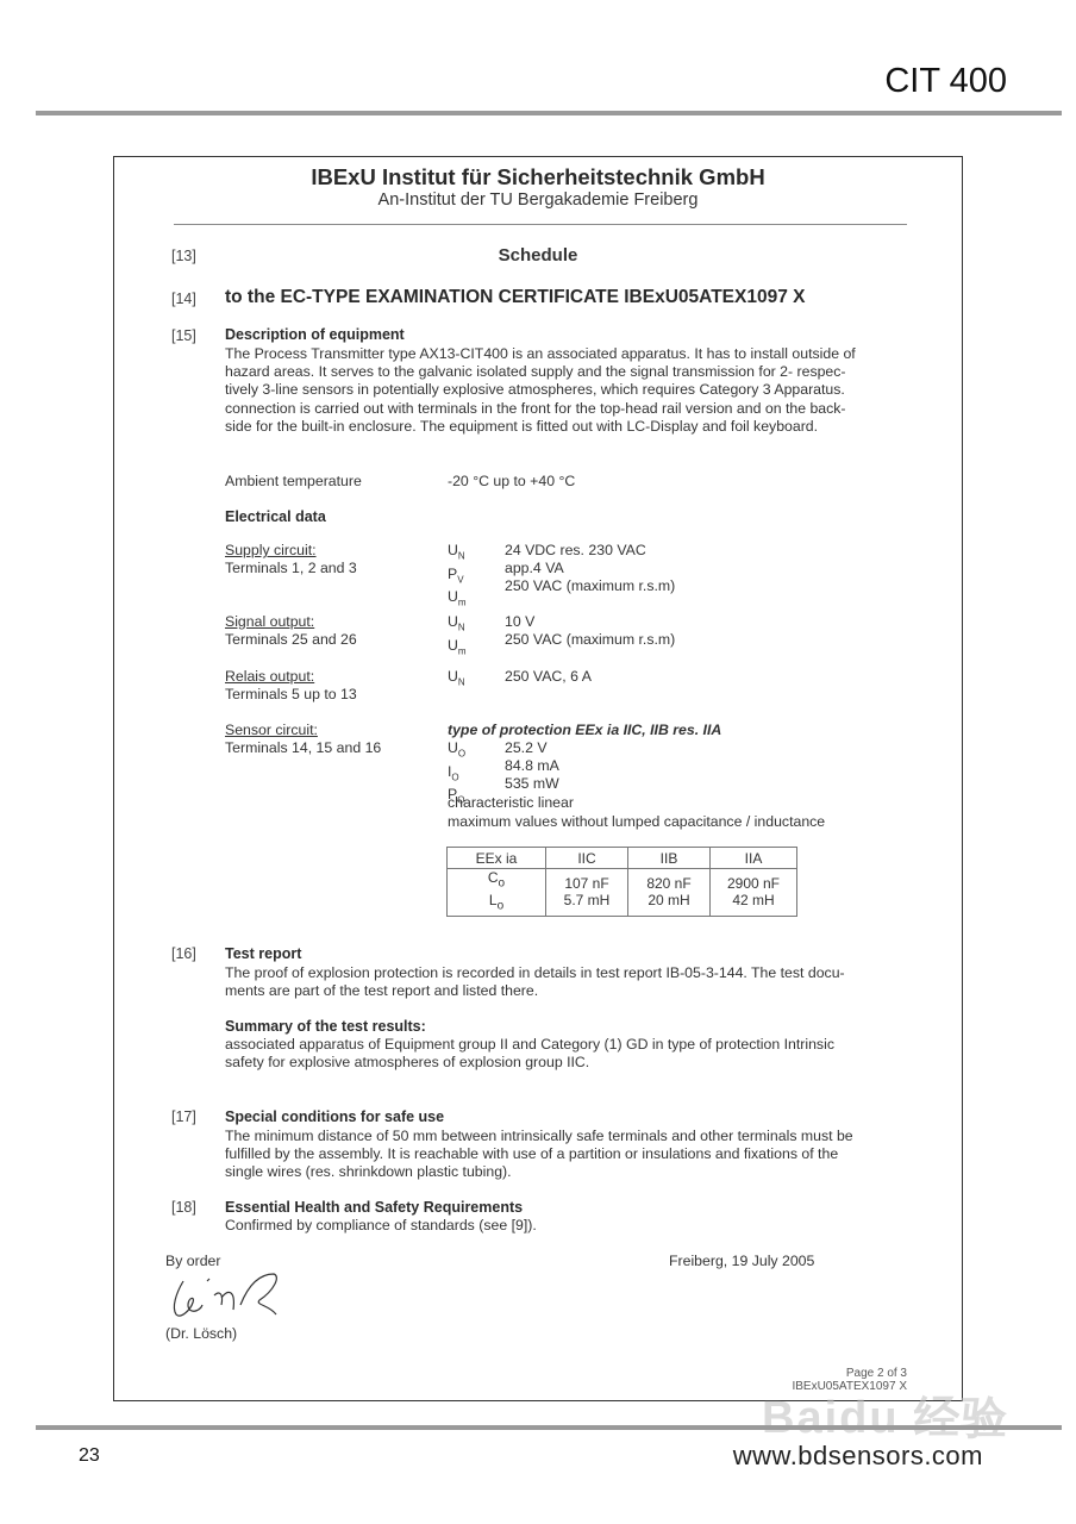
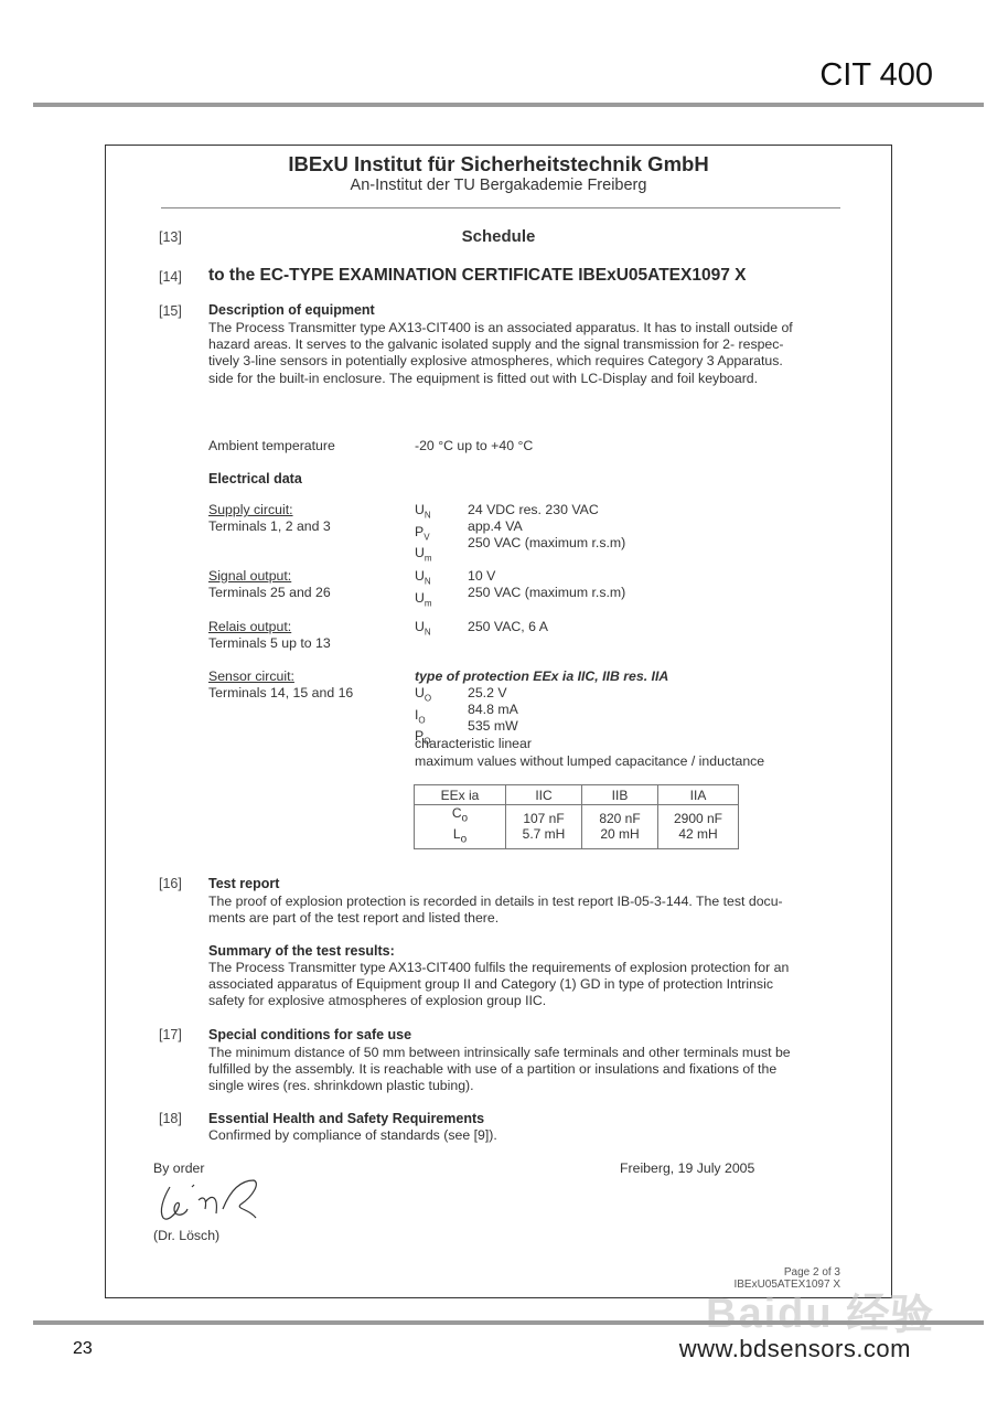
  CIT 400
  IBExU Institut für Sicherheitstechnik GmbH
  An-Institut der TU Bergakademie Freiberg
  [13]
  Schedule
  [14]
  to the EC-TYPE EXAMINATION CERTIFICATE IBExU05ATEX1097 X
  [15]
  Description of equipment
  The Process Transmitter type AX13-CIT400 is an associated apparatus. It has to install outside of
  hazard areas. It serves to the galvanic isolated supply and the signal transmission for 2- respec-
  tively 3-line sensors in potentially explosive atmospheres, which requires Category 3 Apparatus.
- connection is carried out with terminals in the front for the top-head rail version and on the back-
  side for the built-in enclosure. The equipment is fitted out with LC-Display and foil keyboard.
  Ambient temperature
  -20 °C up to +40 °C
  Electrical data
  Supply circuit:
  Terminals 1, 2 and 3
  UN
  PV
  Um
  24 VDC res. 230 VAC
  app.4 VA
  250 VAC (maximum r.s.m)
  Signal output:
  Terminals 25 and 26
  UN
  Um
  10 V
  250 VAC (maximum r.s.m)
  Relais output:
  Terminals 5 up to 13
  UN
  250 VAC, 6 A
  Sensor circuit:
  Terminals 14, 15 and 16
  type of protection EEx ia IIC, IIB res. IIA
  UO
  IO
  PO
  25.2 V
  84.8 mA
  535 mW
  characteristic linear
  maximum values without lumped capacitance / inductance
  EEx ia	IIC	IIB	IIA
  Co Lo	107 nF5.7 mH	820 nF20 mH	2900 nF42 mH
  [16]
  Test report
  The proof of explosion protection is recorded in details in test report IB-05-3-144. The test docu-
  ments are part of the test report and listed there.
  Summary of the test results:
+ The Process Transmitter type AX13-CIT400 fulfils the requirements of explosion protection for an
  associated apparatus of Equipment group II and Category (1) GD in type of protection Intrinsic
  safety for explosive atmospheres of explosion group IIC.
  [17]
  Special conditions for safe use
  The minimum distance of 50 mm between intrinsically safe terminals and other terminals must be
  fulfilled by the assembly. It is reachable with use of a partition or insulations and fixations of the
  single wires (res. shrinkdown plastic tubing).
  [18]
  Essential Health and Safety Requirements
  Confirmed by compliance of standards (see [9]).
  By order
  Freiberg, 19 July 2005
  (Dr. Lösch)
  Page 2 of 3
  IBExU05ATEX1097 X
  Baidu 经验
  23
  www.bdsensors.com
